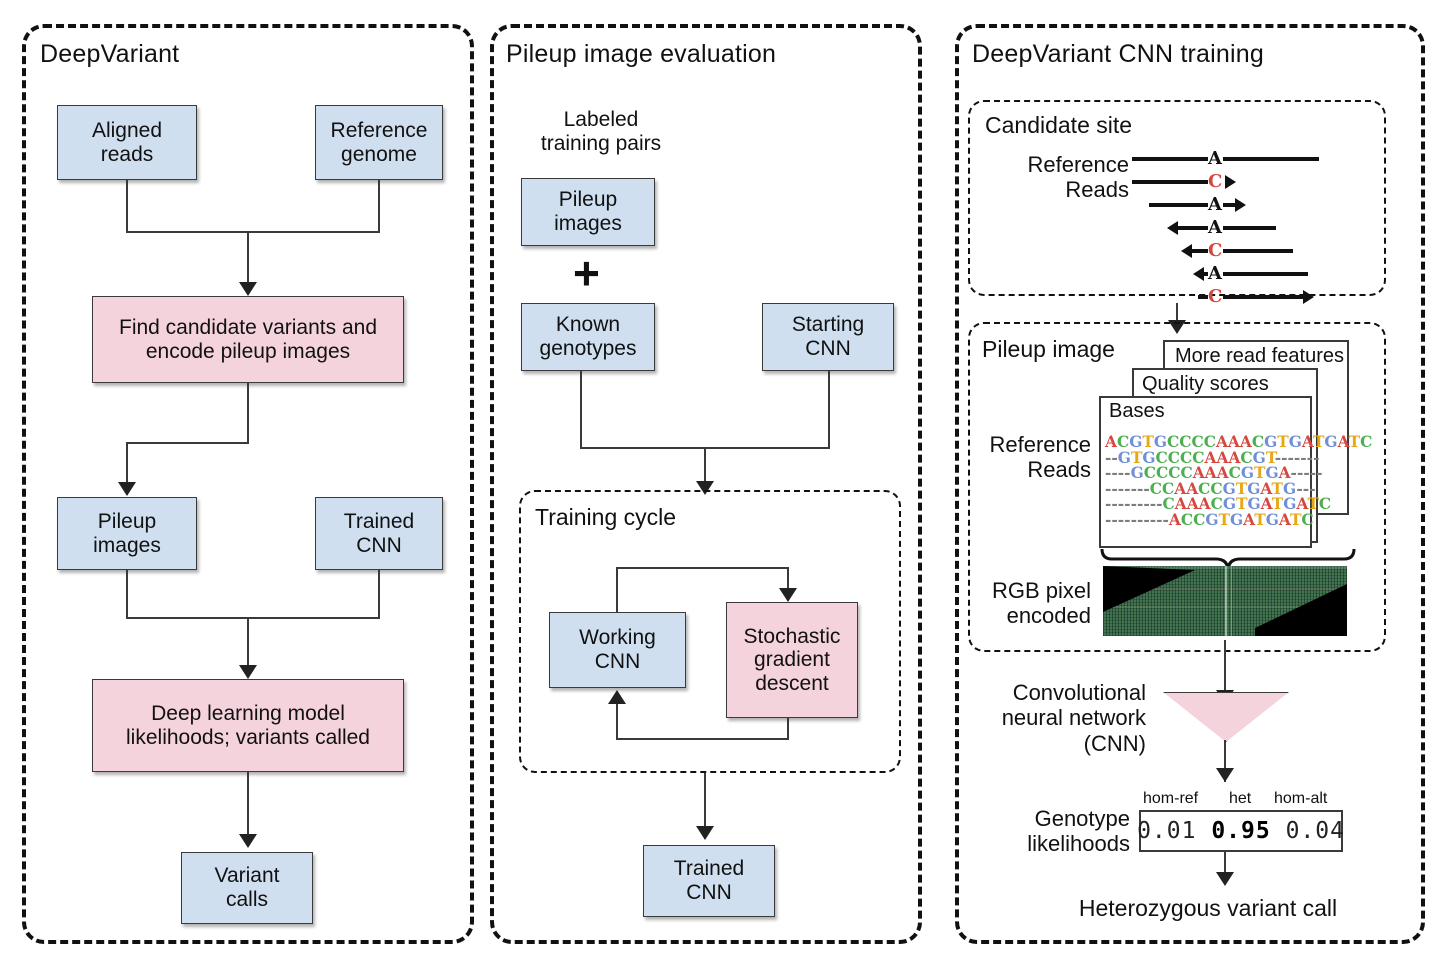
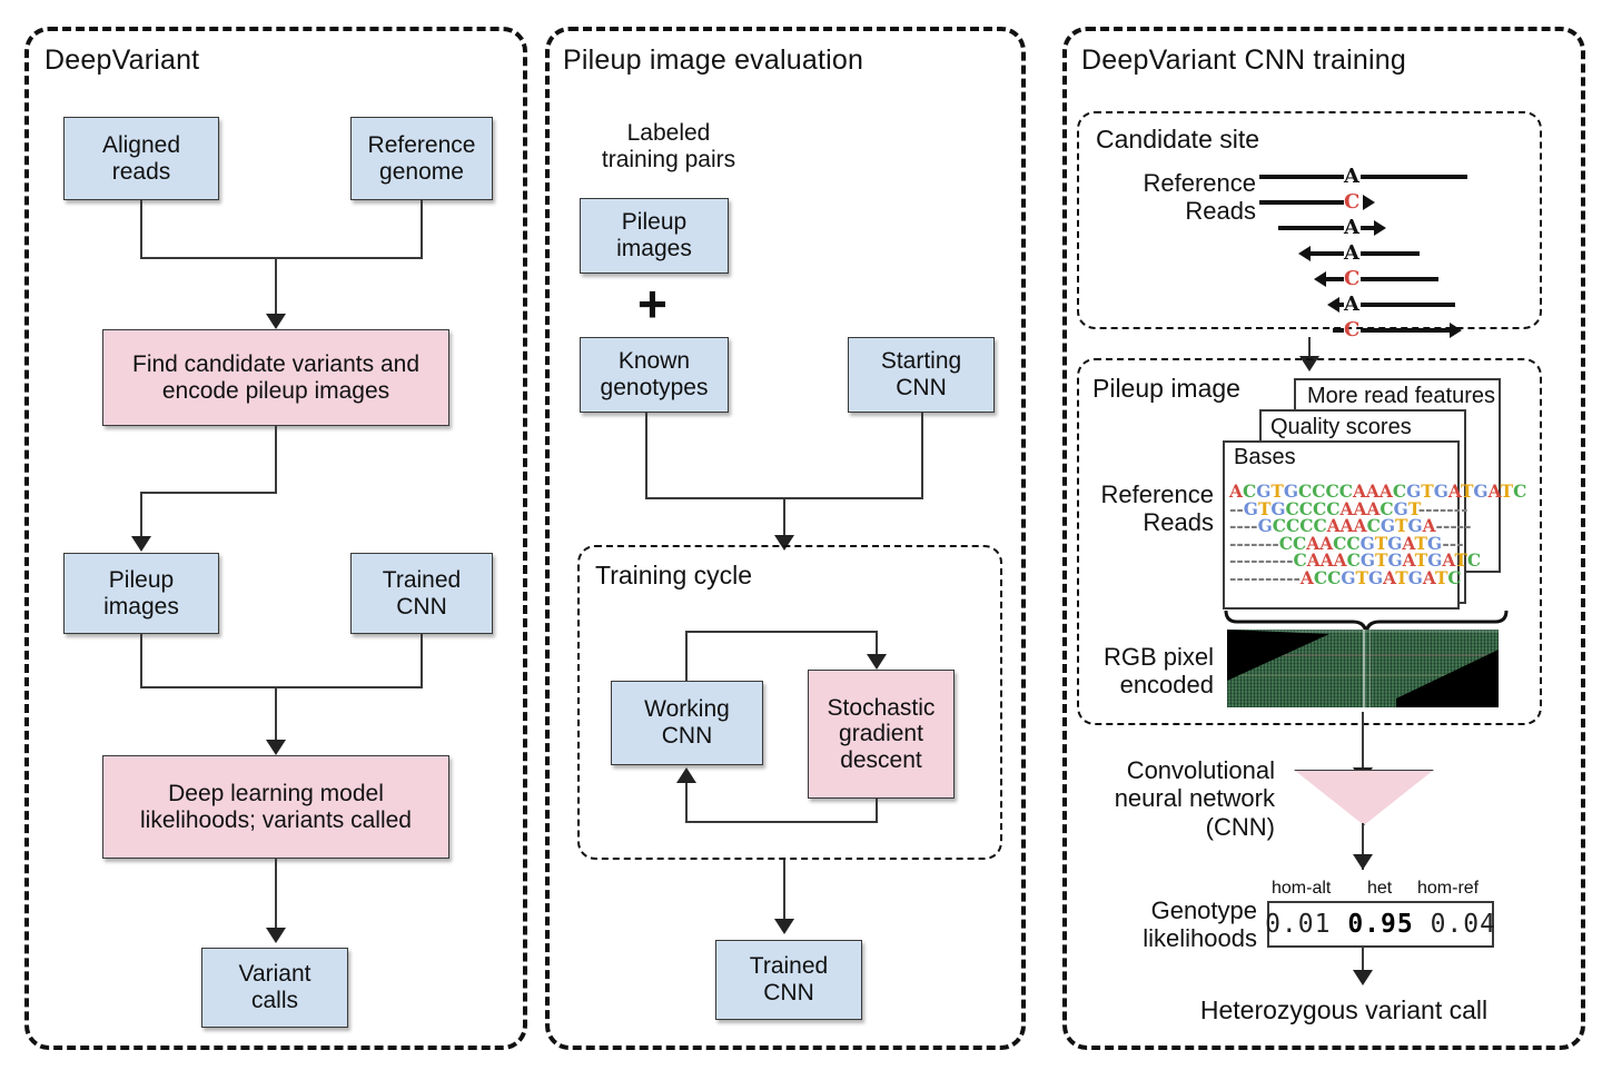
  DeepVariant
  Aligned
  reads
  Reference
  genome
  Find candidate variants and
  encode pileup images
  Pileup
  images
  Trained
  CNN
  Deep learning model
  likelihoods; variants called
  Variant
  calls
  Pileup image evaluation
  Labeled
  training pairs
  Pileup
  images
  +
  Known
  genotypes
  Starting
  CNN
  Training cycle
  Working
  CNN
  Stochastic
  gradient
  descent
  Trained
  CNN
  DeepVariant CNN training
  Candidate site
  Reference
  Reads
  A
  C
  A
  A
  C
  A
  C
  Pileup image
  More read features
  Quality scores
  Bases
  Reference
  Reads
  ACGTGCCCCAAACGTGATGATC
  --GTGCCCCAAACGT-------
  ----GCCCCAAACGTGA-----
  -------CCAACCGTGATG---
  ---------CAAACGTGATGATC
  ----------ACCGTGATGATC
  RGB pixel
  encoded
  Convolutional
  neural network
  (CNN)
- hom-ref
+ hom-alt
  het
- hom-alt
+ hom-ref
  Genotype
  likelihoods
  0.01
  0.95
  0.04
  Heterozygous variant call
